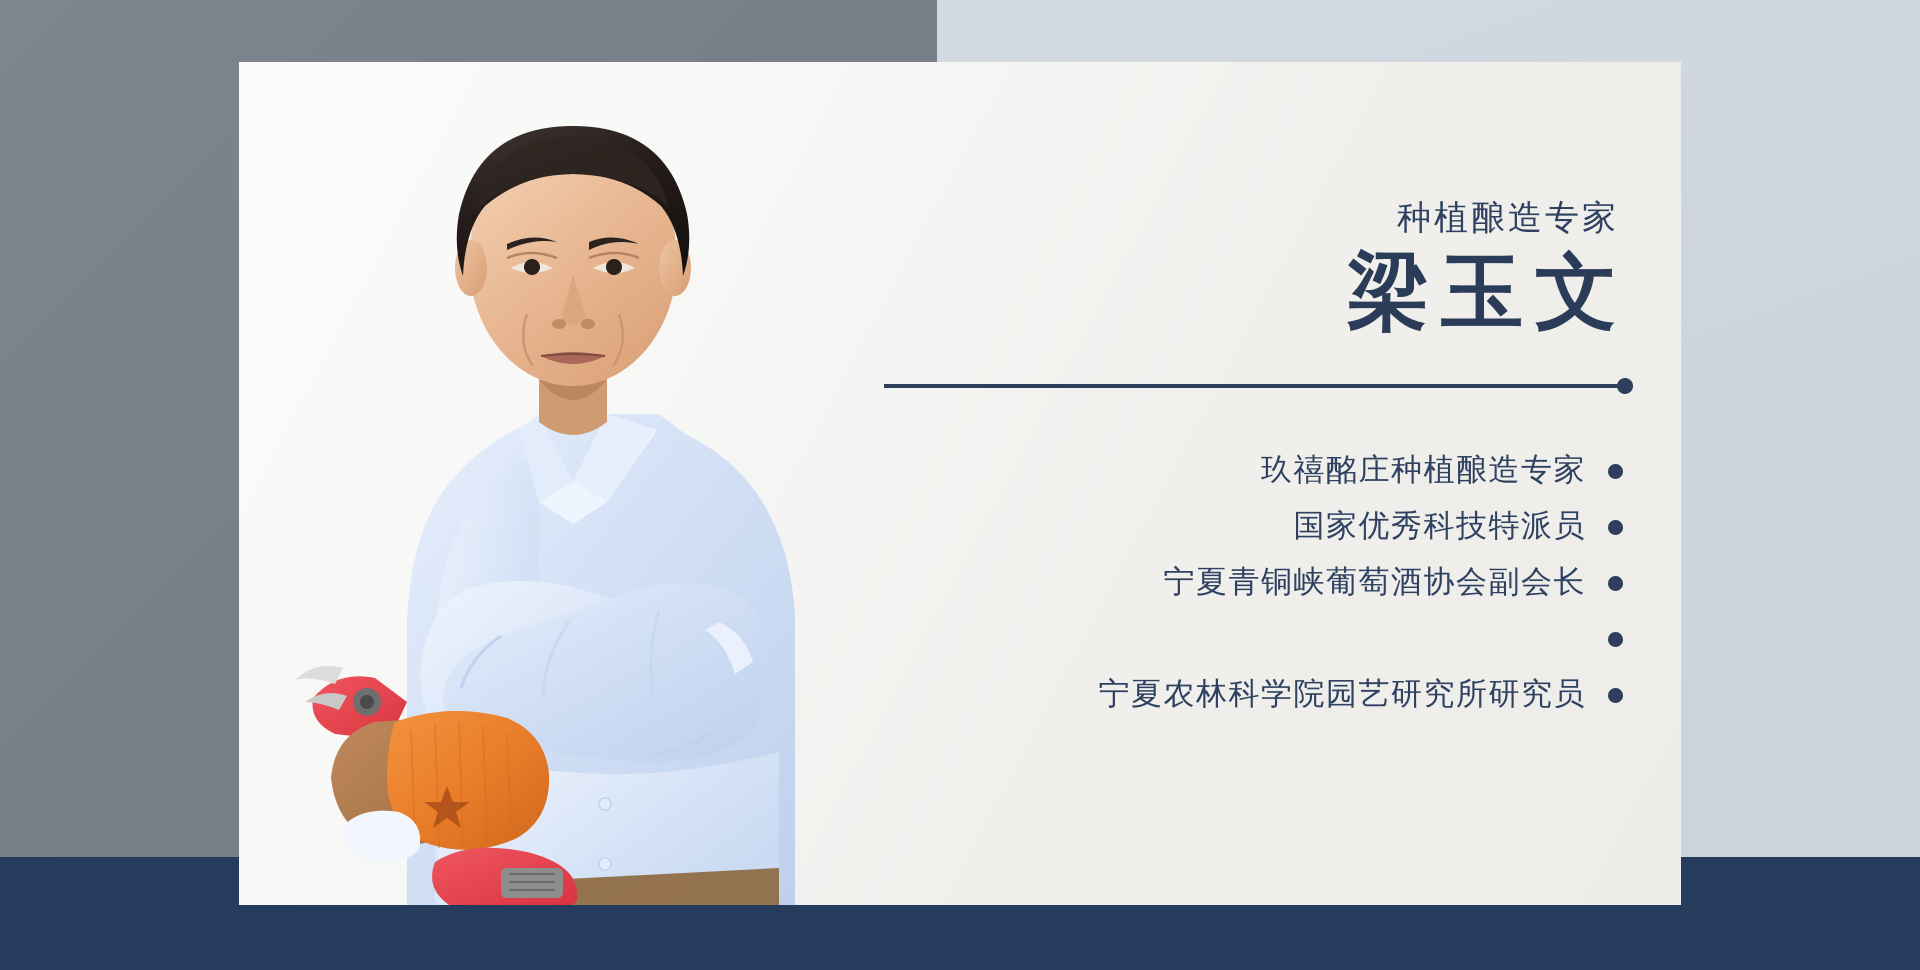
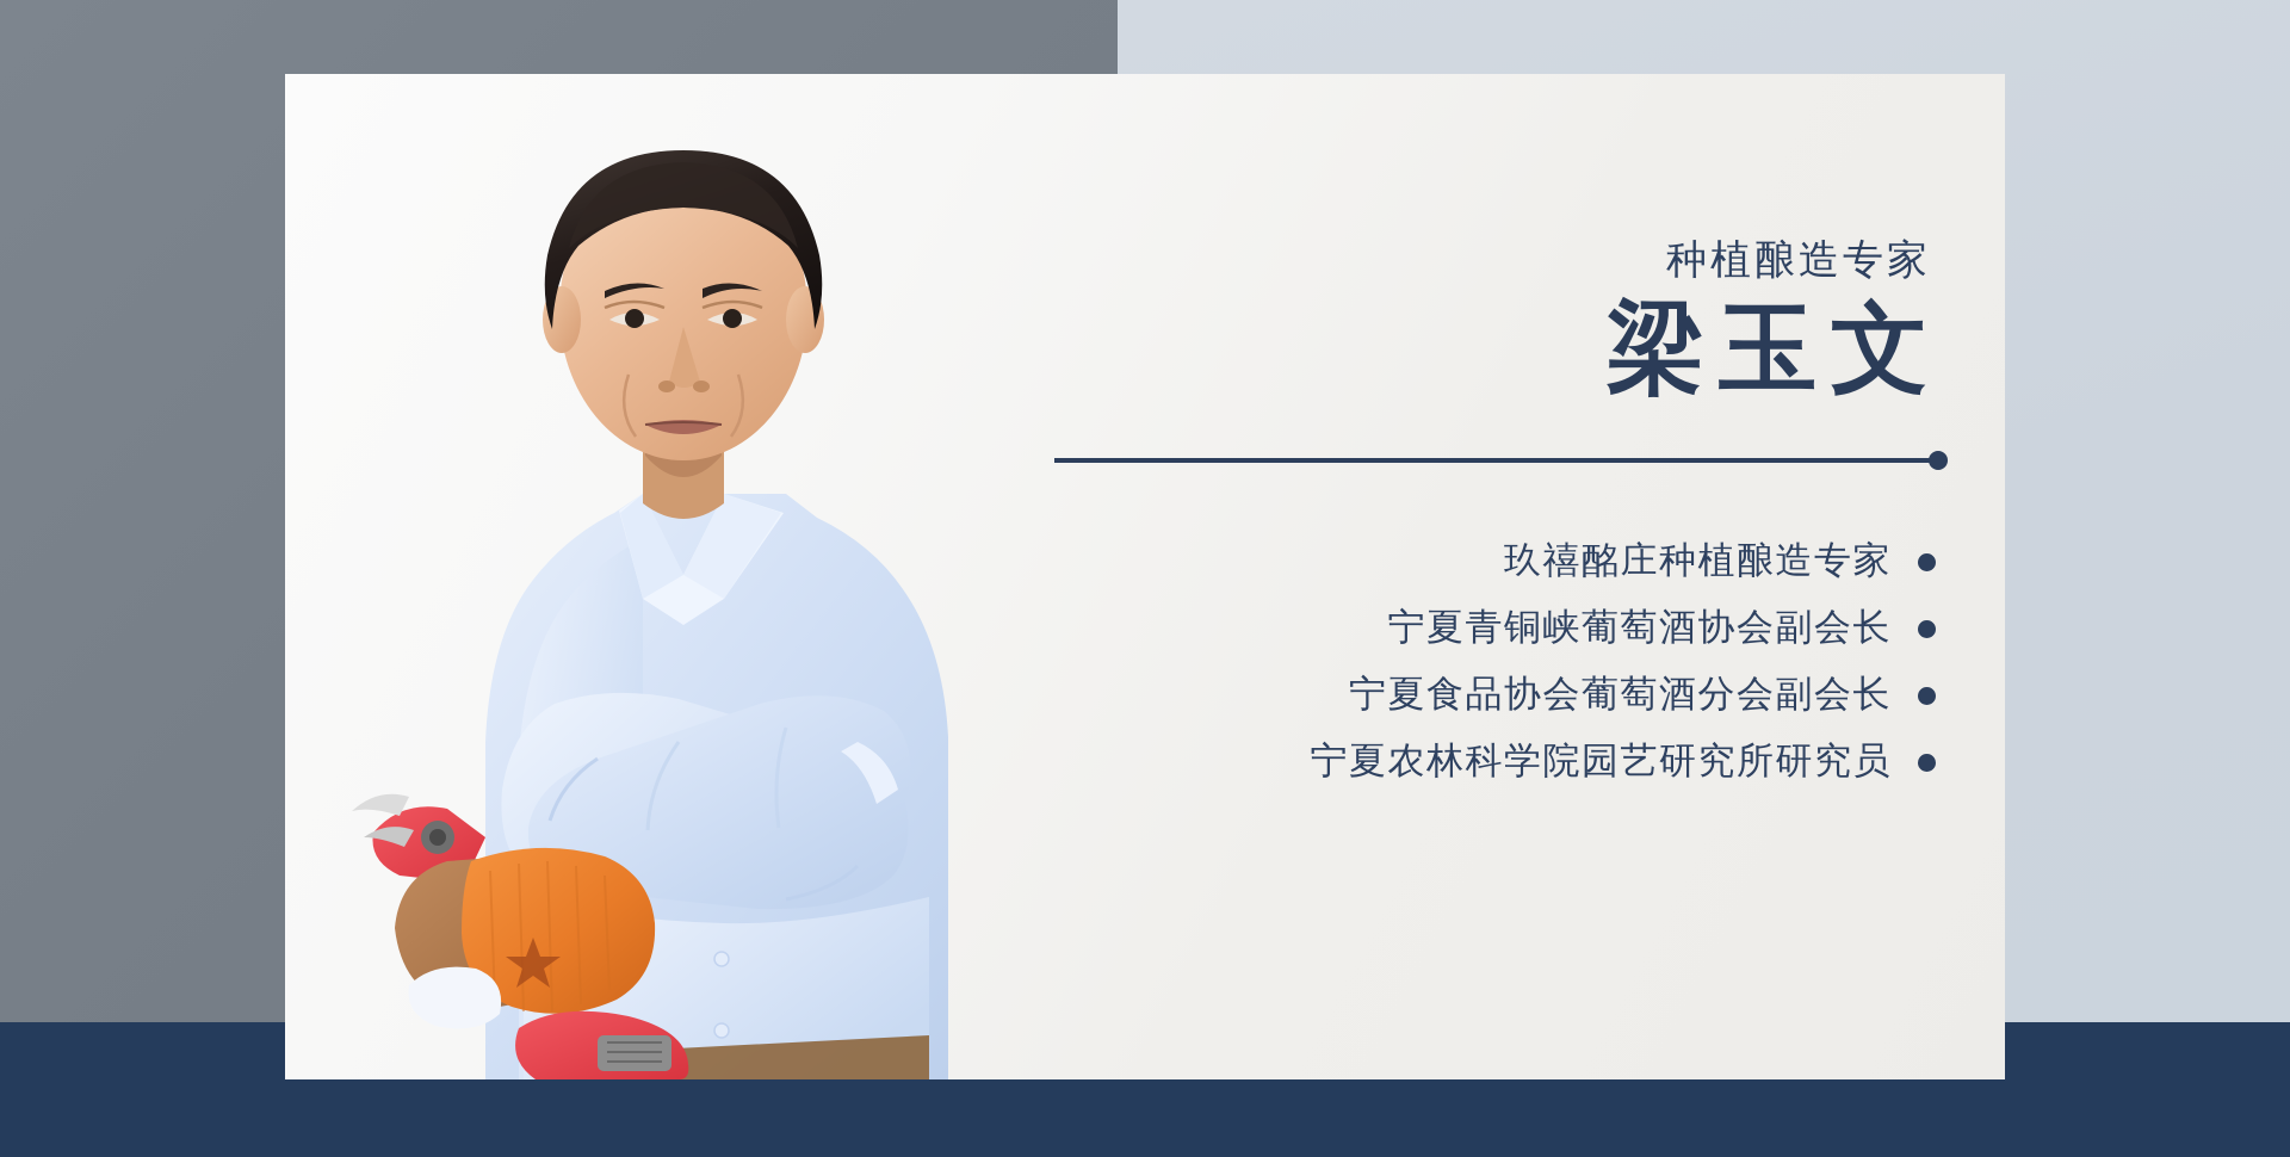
  种植酿造专家
  梁玉文
  玖禧酩庄种植酿造专家
- 国家优秀科技特派员
  宁夏青铜峡葡萄酒协会副会长
+ 宁夏食品协会葡萄酒分会副会长
  宁夏农林科学院园艺研究所研究员
